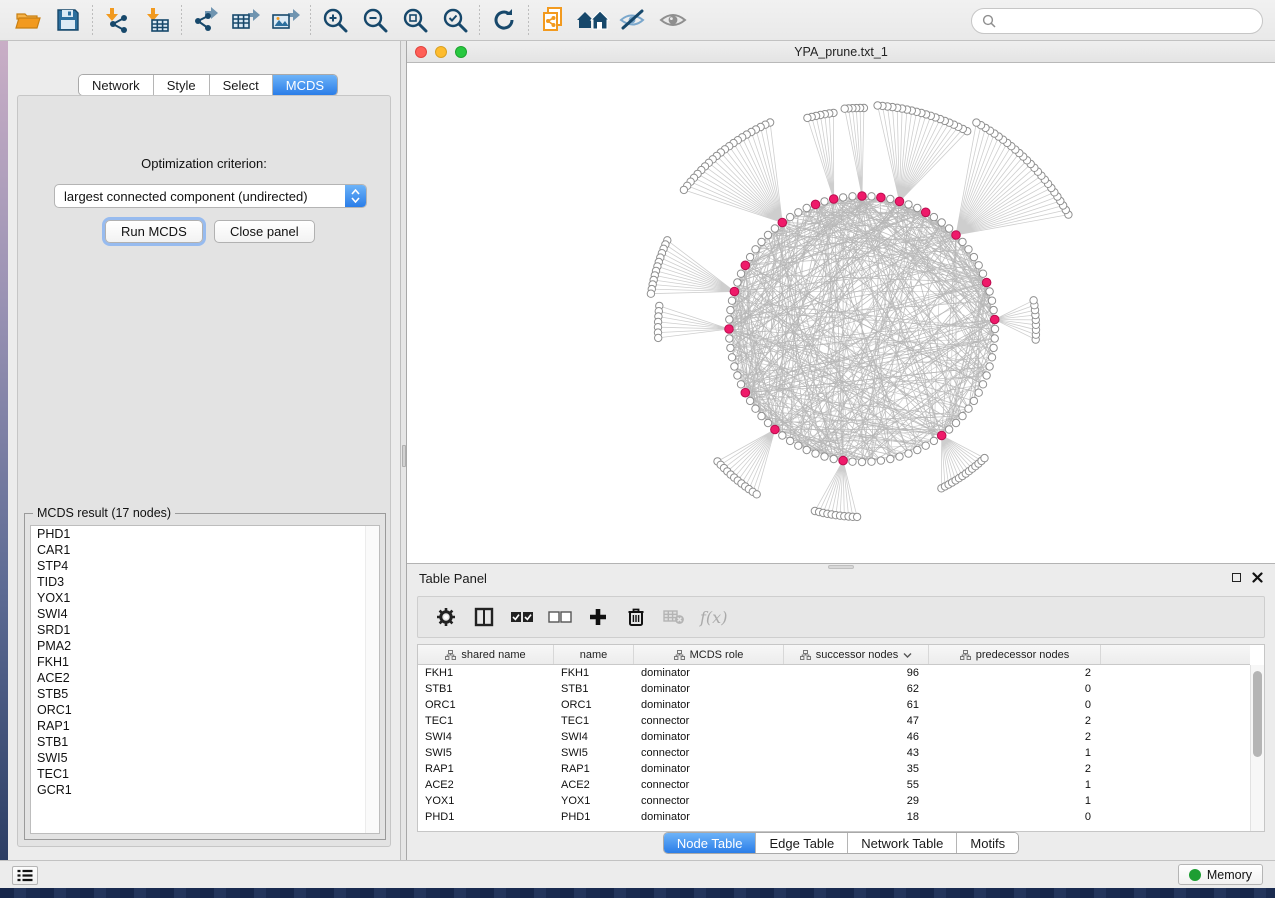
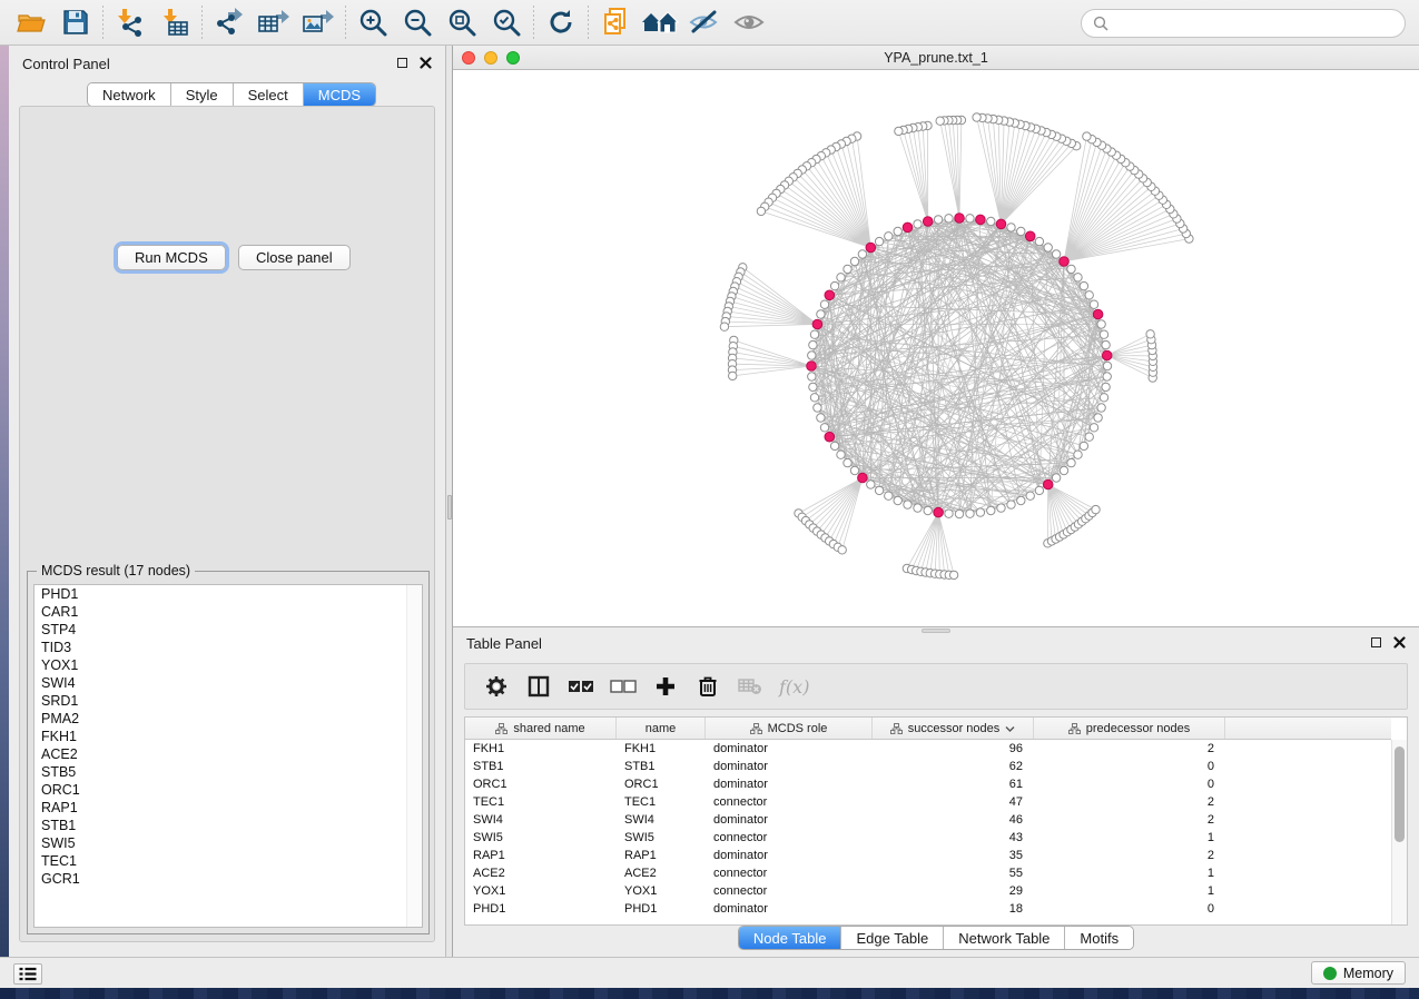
+ Control Panel
  Network
  Style
  Select
  MCDS
- Optimization criterion:
- largest connected component (undirected)
  Run MCDS
  Close panel
  MCDS result (17 nodes)
  PHD1
  CAR1
  STP4
  TID3
  YOX1
  SWI4
  SRD1
  PMA2
  FKH1
  ACE2
  STB5
  ORC1
  RAP1
  STB1
  SWI5
  TEC1
  GCR1
  YPA_prune.txt_1
  Table Panel
  f(x)
  shared name
  name
  MCDS role
  successor nodes
  predecessor nodes
  FKH1
  FKH1
  dominator
  96
  2
  STB1
  STB1
  dominator
  62
  0
  ORC1
  ORC1
  dominator
  61
  0
  TEC1
  TEC1
  connector
  47
  2
  SWI4
  SWI4
  dominator
  46
  2
  SWI5
  SWI5
  connector
  43
  1
  RAP1
  RAP1
  dominator
  35
  2
  ACE2
  ACE2
  connector
  55
  1
  YOX1
  YOX1
  connector
  29
  1
  PHD1
  PHD1
  dominator
  18
  0
  Node Table
  Edge Table
  Network Table
  Motifs
  Memory
